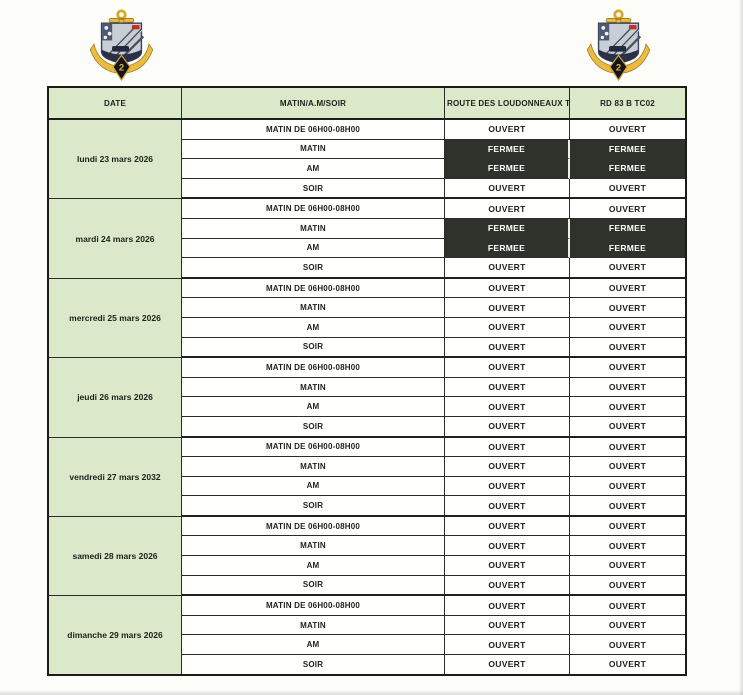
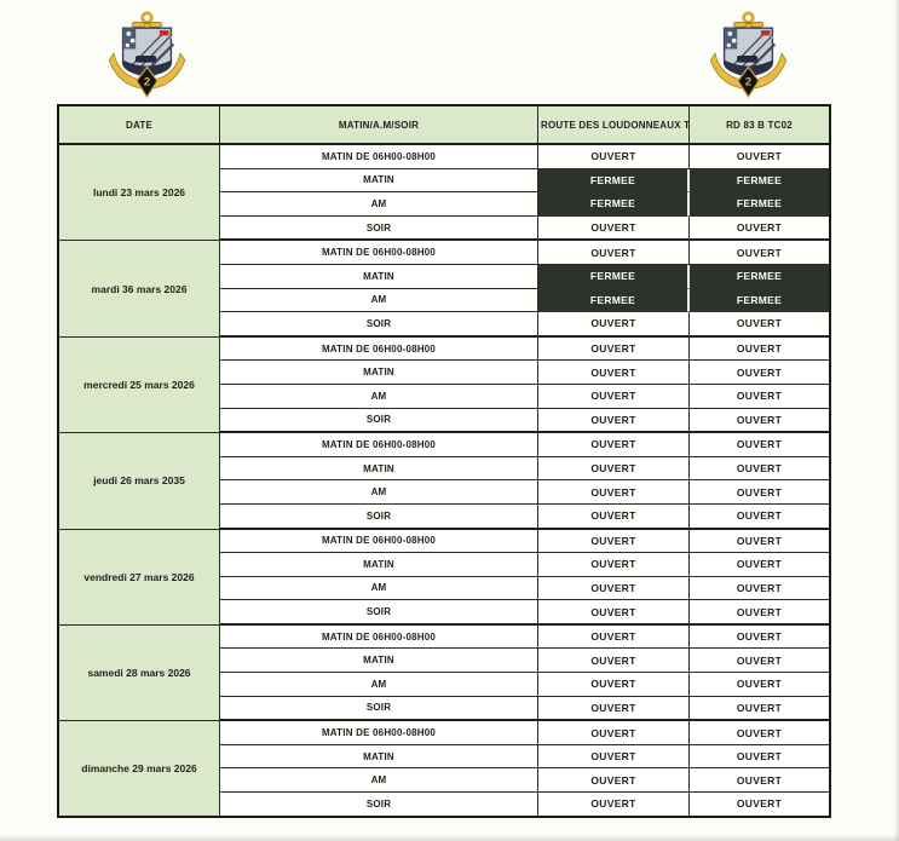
  2
  2
  DATE	MATIN/A.M/SOIR	ROUTE DES LOUDONNEAUX T	RD 83 B TC02
  lundi 23 mars 2026	MATIN DE 06H00-08H00	OUVERT	OUVERT
  MATIN	FERMEE	FERMEE
  AM	FERMEE	FERMEE
  SOIR	OUVERT	OUVERT
- mardi 24 mars 2026	MATIN DE 06H00-08H00	OUVERT	OUVERT
+ mardi 36 mars 2026	MATIN DE 06H00-08H00	OUVERT	OUVERT
  MATIN	FERMEE	FERMEE
  AM	FERMEE	FERMEE
  SOIR	OUVERT	OUVERT
  mercredi 25 mars 2026	MATIN DE 06H00-08H00	OUVERT	OUVERT
  MATIN	OUVERT	OUVERT
  AM	OUVERT	OUVERT
  SOIR	OUVERT	OUVERT
- jeudi 26 mars 2026	MATIN DE 06H00-08H00	OUVERT	OUVERT
+ jeudi 26 mars 2035	MATIN DE 06H00-08H00	OUVERT	OUVERT
  MATIN	OUVERT	OUVERT
  AM	OUVERT	OUVERT
  SOIR	OUVERT	OUVERT
- vendredi 27 mars 2032	MATIN DE 06H00-08H00	OUVERT	OUVERT
+ vendredi 27 mars 2026	MATIN DE 06H00-08H00	OUVERT	OUVERT
  MATIN	OUVERT	OUVERT
  AM	OUVERT	OUVERT
  SOIR	OUVERT	OUVERT
  samedi 28 mars 2026	MATIN DE 06H00-08H00	OUVERT	OUVERT
  MATIN	OUVERT	OUVERT
  AM	OUVERT	OUVERT
  SOIR	OUVERT	OUVERT
  dimanche 29 mars 2026	MATIN DE 06H00-08H00	OUVERT	OUVERT
  MATIN	OUVERT	OUVERT
  AM	OUVERT	OUVERT
  SOIR	OUVERT	OUVERT
